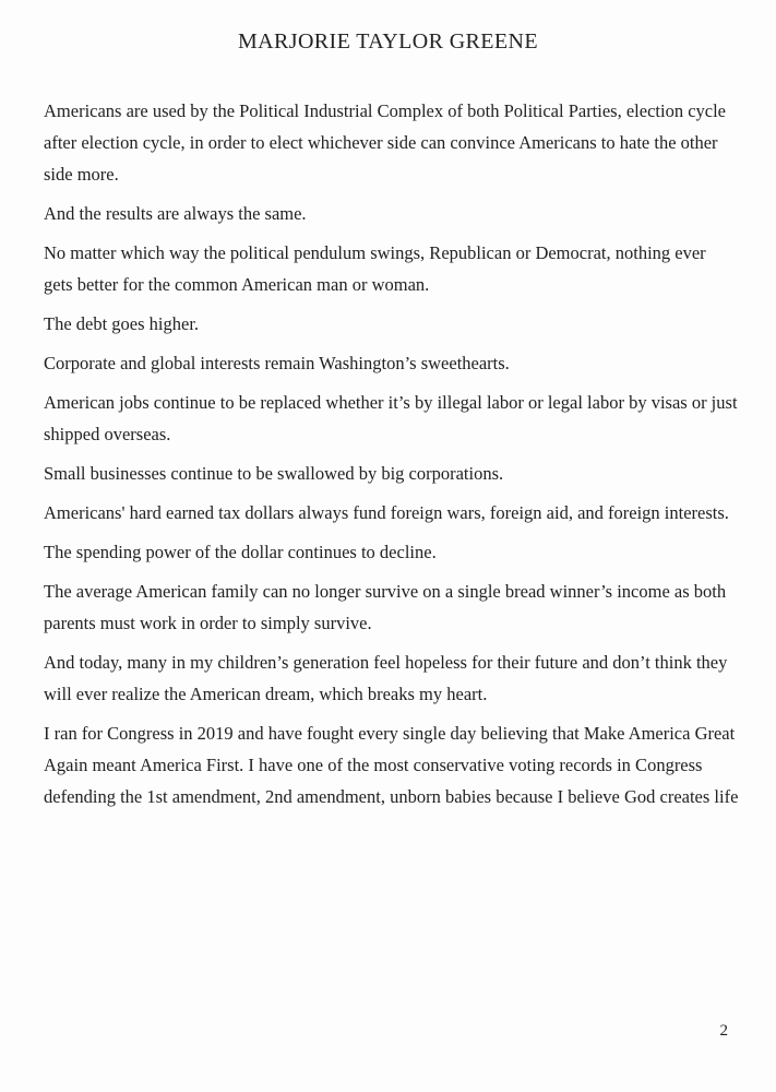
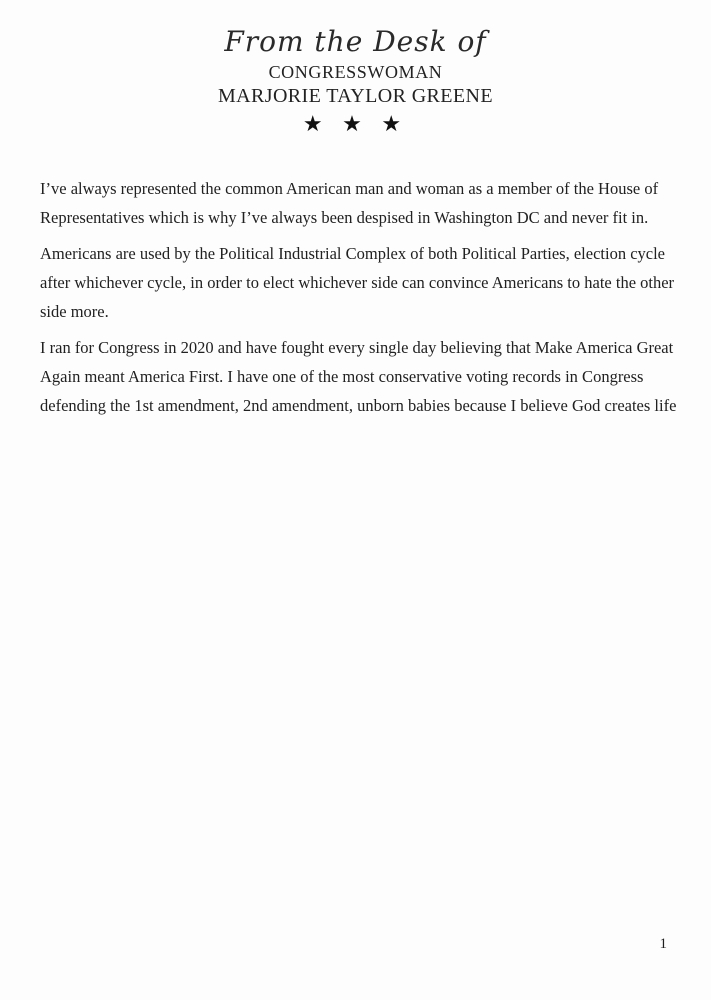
+ From the Desk of
+ CONGRESSWOMAN
  MARJORIE TAYLOR GREENE
+ ★ ★ ★
+ I’ve always represented the common American man and woman as a member of the House of Representatives which is why I’ve always been despised in Washington DC and never fit in.
- Americans are used by the Political Industrial Complex of both Political Parties, election cycle after election cycle, in order to elect whichever side can convince Americans to hate the other side more.
+ Americans are used by the Political Industrial Complex of both Political Parties, election cycle after whichever cycle, in order to elect whichever side can convince Americans to hate the other side more.
- And the results are always the same.
- No matter which way the political pendulum swings, Republican or Democrat, nothing ever gets better for the common American man or woman.
- The debt goes higher.
- Corporate and global interests remain Washington’s sweethearts.
- American jobs continue to be replaced whether it’s by illegal labor or legal labor by visas or just shipped overseas.
- Small businesses continue to be swallowed by big corporations.
- Americans' hard earned tax dollars always fund foreign wars, foreign aid, and foreign interests.
- The spending power of the dollar continues to decline.
- The average American family can no longer survive on a single bread winner’s income as both parents must work in order to simply survive.
- And today, many in my children’s generation feel hopeless for their future and don’t think they will ever realize the American dream, which breaks my heart.
- I ran for Congress in 2019 and have fought every single day believing that Make America Great Again meant America First. I have one of the most conservative voting records in Congress defending the 1st amendment, 2nd amendment, unborn babies because I believe God creates life
+ I ran for Congress in 2020 and have fought every single day believing that Make America Great Again meant America First. I have one of the most conservative voting records in Congress defending the 1st amendment, 2nd amendment, unborn babies because I believe God creates life
- 2
+ 1
